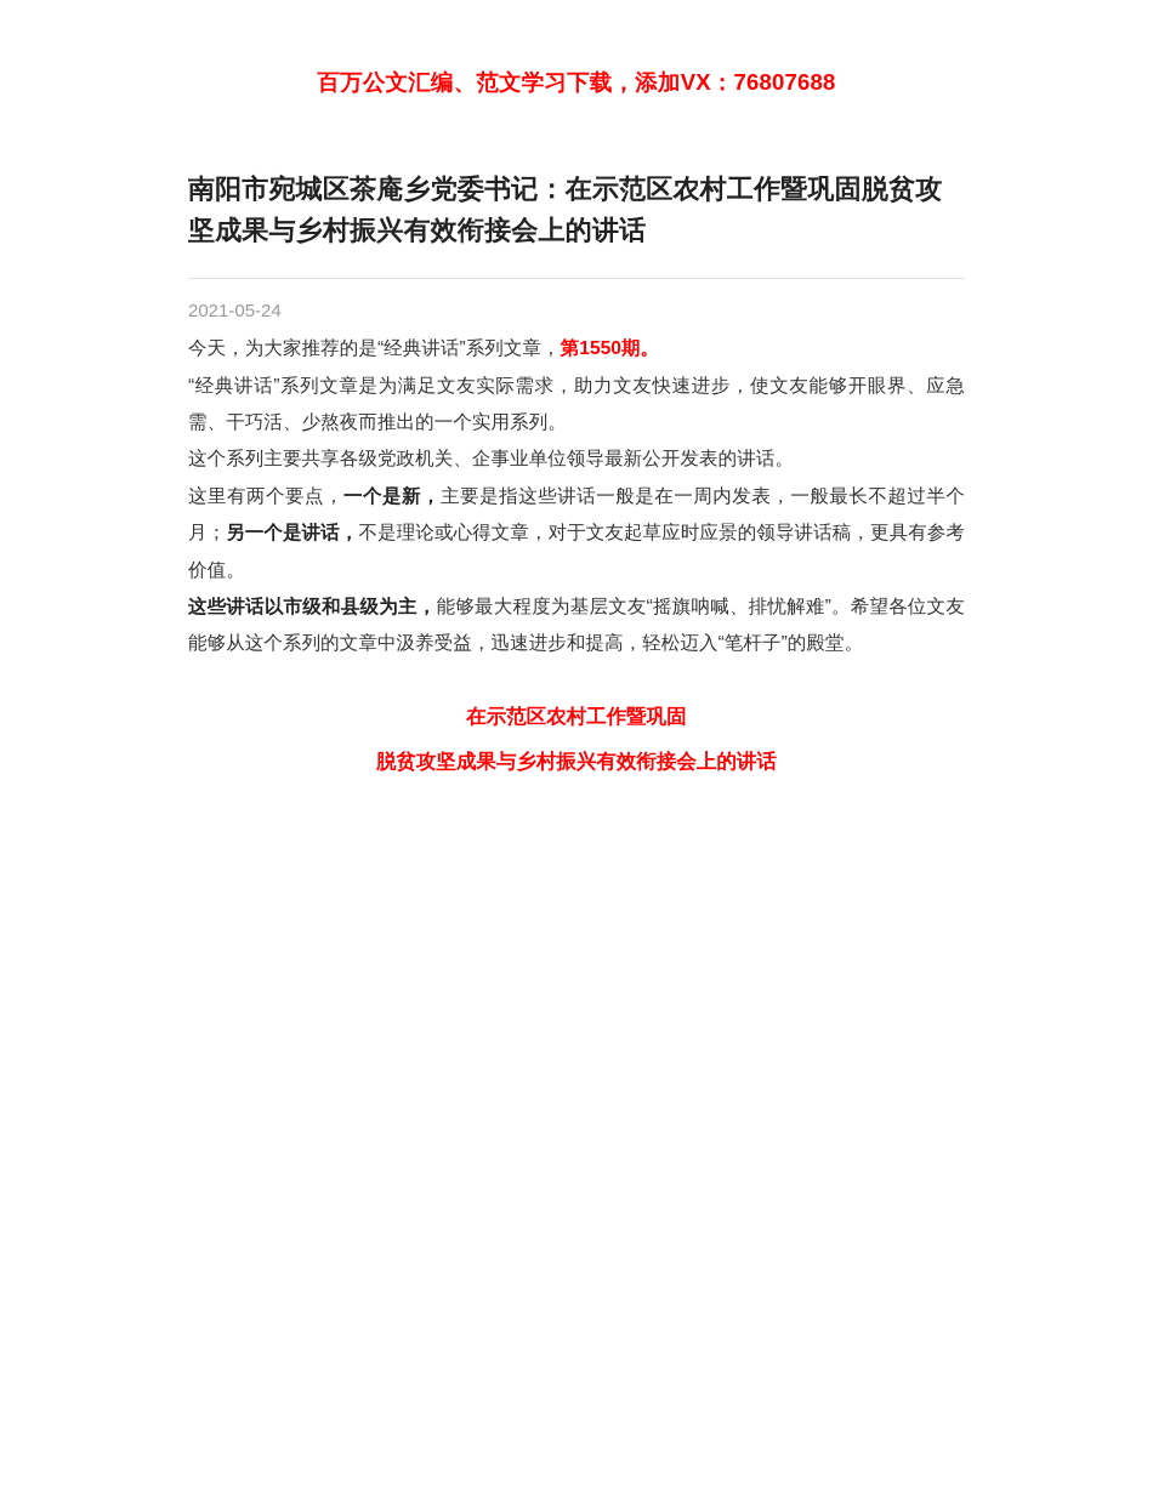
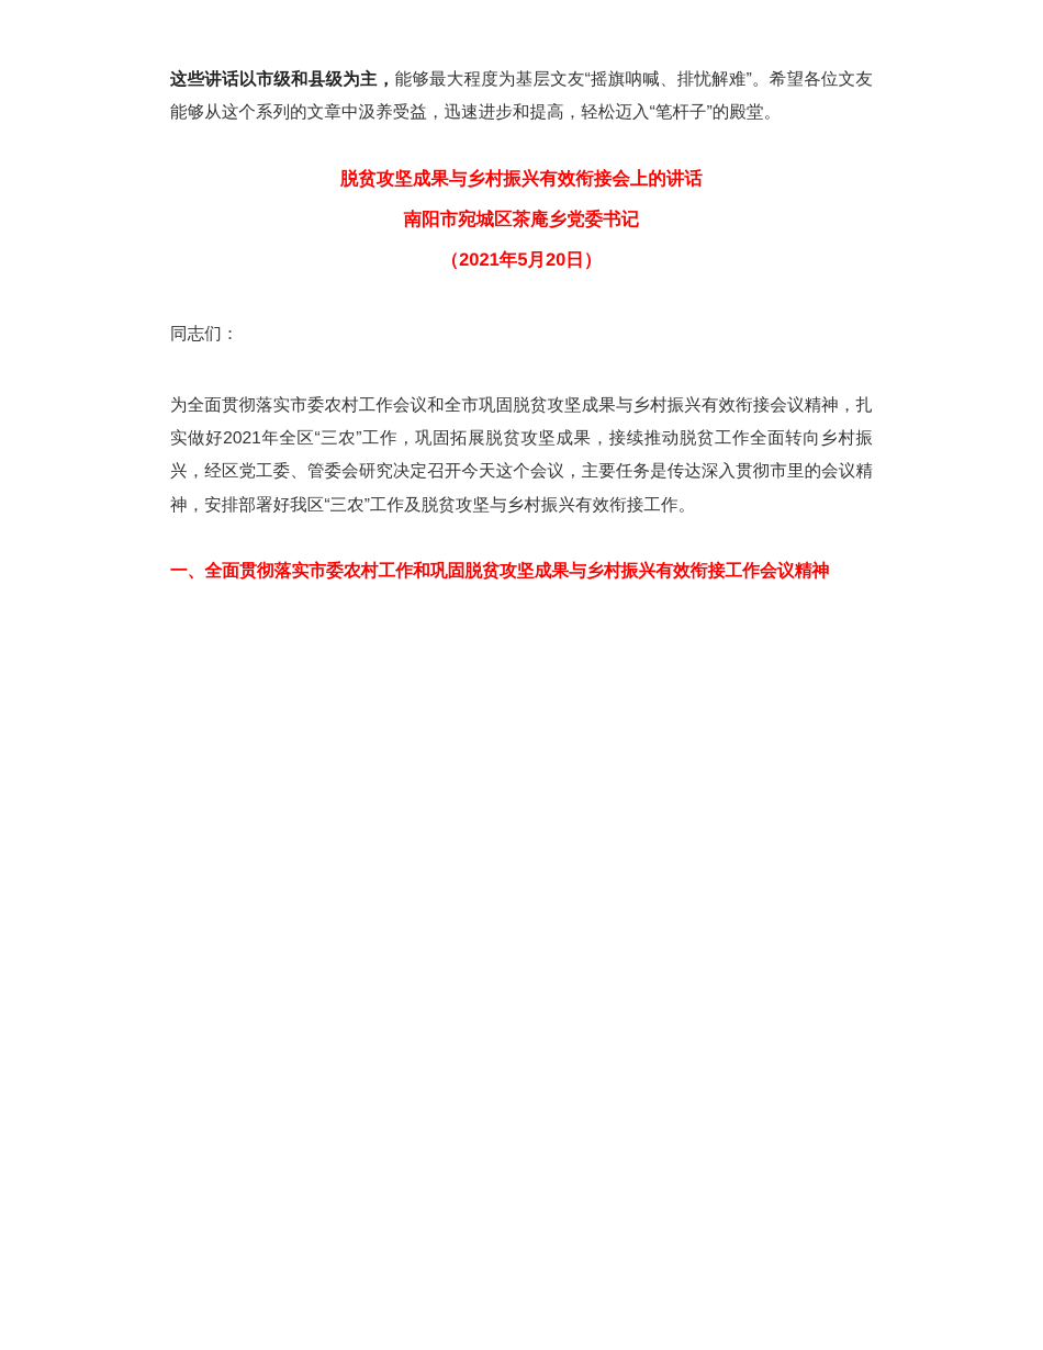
- 百万公文汇编、范文学习下载，添加VX：76807688
- 南阳市宛城区茶庵乡党委书记：在示范区农村工作暨巩固脱贫攻坚成果与乡村振兴有效衔接会上的讲话
- 2021-05-24
- 今天，为大家推荐的是“经典讲话”系列文章，第1550期。
- “经典讲话”系列文章是为满足文友实际需求，助力文友快速进步，使文友能够开眼界、应急需、干巧活、少熬夜而推出的一个实用系列。
- 这个系列主要共享各级党政机关、企事业单位领导最新公开发表的讲话。
- 这里有两个要点，一个是新，主要是指这些讲话一般是在一周内发表，一般最长不超过半个月；另一个是讲话，不是理论或心得文章，对于文友起草应时应景的领导讲话稿，更具有参考价值。
  这些讲话以市级和县级为主，能够最大程度为基层文友“摇旗呐喊、排忧解难”。希望各位文友能够从这个系列的文章中汲养受益，迅速进步和提高，轻松迈入“笔杆子”的殿堂。
- 在示范区农村工作暨巩固
  脱贫攻坚成果与乡村振兴有效衔接会上的讲话
+ 南阳市宛城区茶庵乡党委书记
+ （2021年5月20日）
+ 同志们：
+ 为全面贯彻落实市委农村工作会议和全市巩固脱贫攻坚成果与乡村振兴有效衔接会议精神，扎实做好2021年全区“三农”工作，巩固拓展脱贫攻坚成果，接续推动脱贫工作全面转向乡村振兴，经区党工委、管委会研究决定召开今天这个会议，主要任务是传达深入贯彻市里的会议精神，安排部署好我区“三农”工作及脱贫攻坚与乡村振兴有效衔接工作。
+ 一、全面贯彻落实市委农村工作和巩固脱贫攻坚成果与乡村振兴有效衔接工作会议精神
